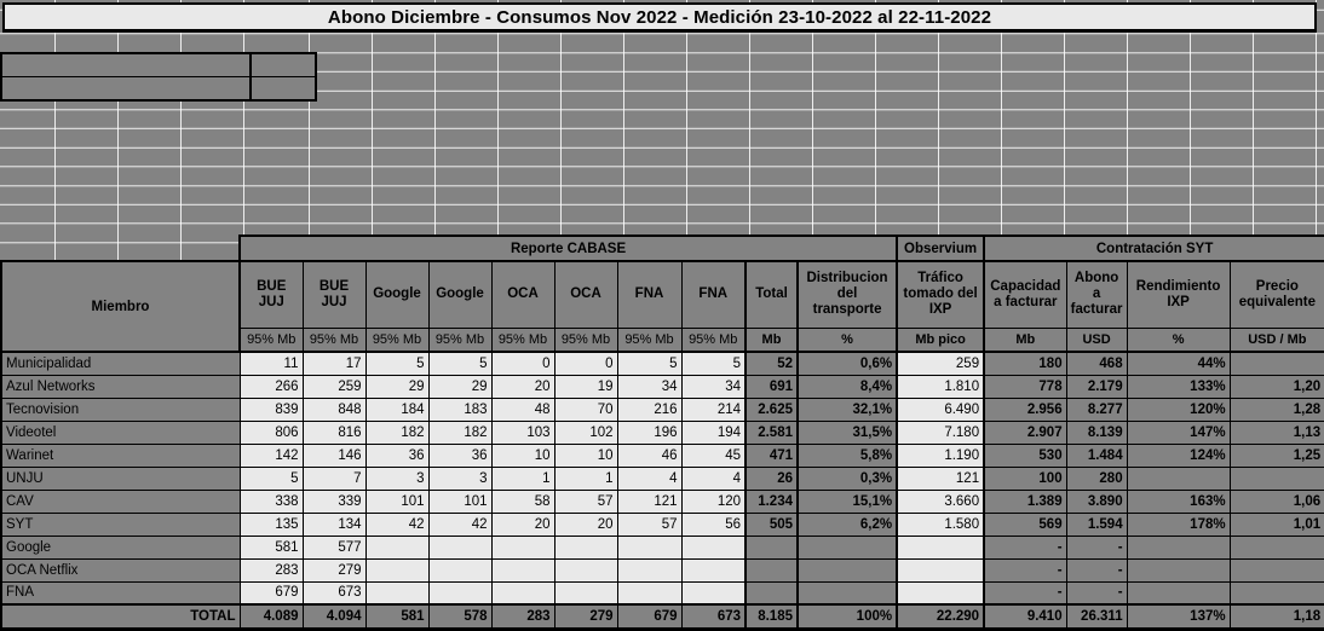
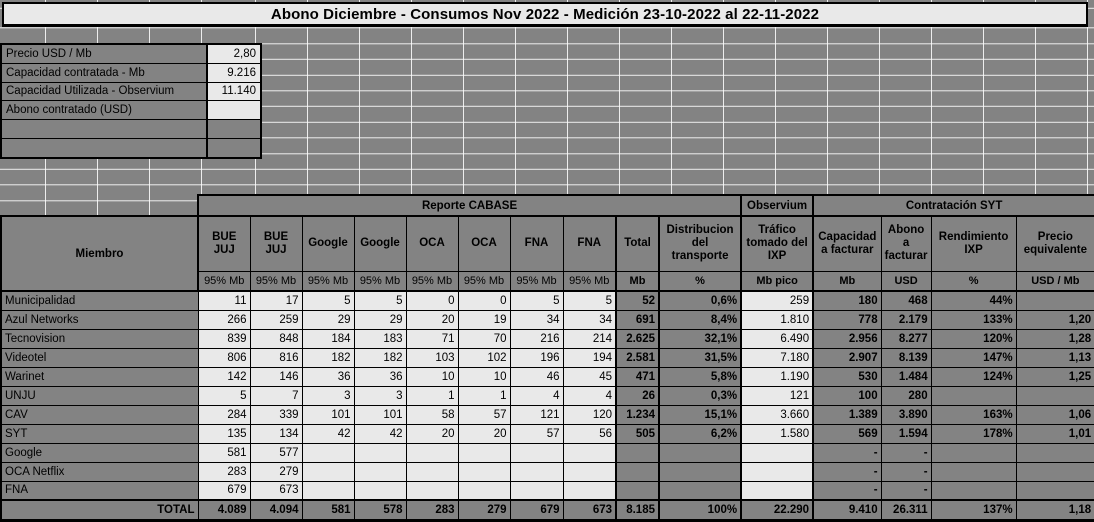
  Abono Diciembre - Consumos Nov 2022 - Medición 23-10-2022 al 22-11-2022
+ Precio USD / Mb	2,80
+ Capacidad contratada - Mb	9.216
+ Capacidad Utilizada - Observium	11.140
+ Abono contratado (USD)
  	Reporte CABASE	Observium	Contratación SYT
  Miembro	BUE JUJ	BUE JUJ	Google	Google	OCA	OCA	FNA	FNA	Total	Distribucion del transporte	Tráfico tomado del IXP	Capacidad a facturar	Abono a facturar	Rendimiento IXP	Precio equivalente
  95% Mb	95% Mb	95% Mb	95% Mb	95% Mb	95% Mb	95% Mb	95% Mb	Mb	%	Mb pico	Mb	USD	%	USD / Mb
  Municipalidad	11	17	5	5	0	0	5	5	52	0,6%	259	180	468	44%
  Azul Networks	266	259	29	29	20	19	34	34	691	8,4%	1.810	778	2.179	133%	1,20
- Tecnovision	839	848	184	183	48	70	216	214	2.625	32,1%	6.490	2.956	8.277	120%	1,28
+ Tecnovision	839	848	184	183	71	70	216	214	2.625	32,1%	6.490	2.956	8.277	120%	1,28
  Videotel	806	816	182	182	103	102	196	194	2.581	31,5%	7.180	2.907	8.139	147%	1,13
  Warinet	142	146	36	36	10	10	46	45	471	5,8%	1.190	530	1.484	124%	1,25
  UNJU	5	7	3	3	1	1	4	4	26	0,3%	121	100	280
- CAV	338	339	101	101	58	57	121	120	1.234	15,1%	3.660	1.389	3.890	163%	1,06
+ CAV	284	339	101	101	58	57	121	120	1.234	15,1%	3.660	1.389	3.890	163%	1,06
  SYT	135	134	42	42	20	20	57	56	505	6,2%	1.580	569	1.594	178%	1,01
  Google	581	577										-	-
  OCA Netflix	283	279										-	-
  FNA	679	673										-	-
  TOTAL	4.089	4.094	581	578	283	279	679	673	8.185	100%	22.290	9.410	26.311	137%	1,18
